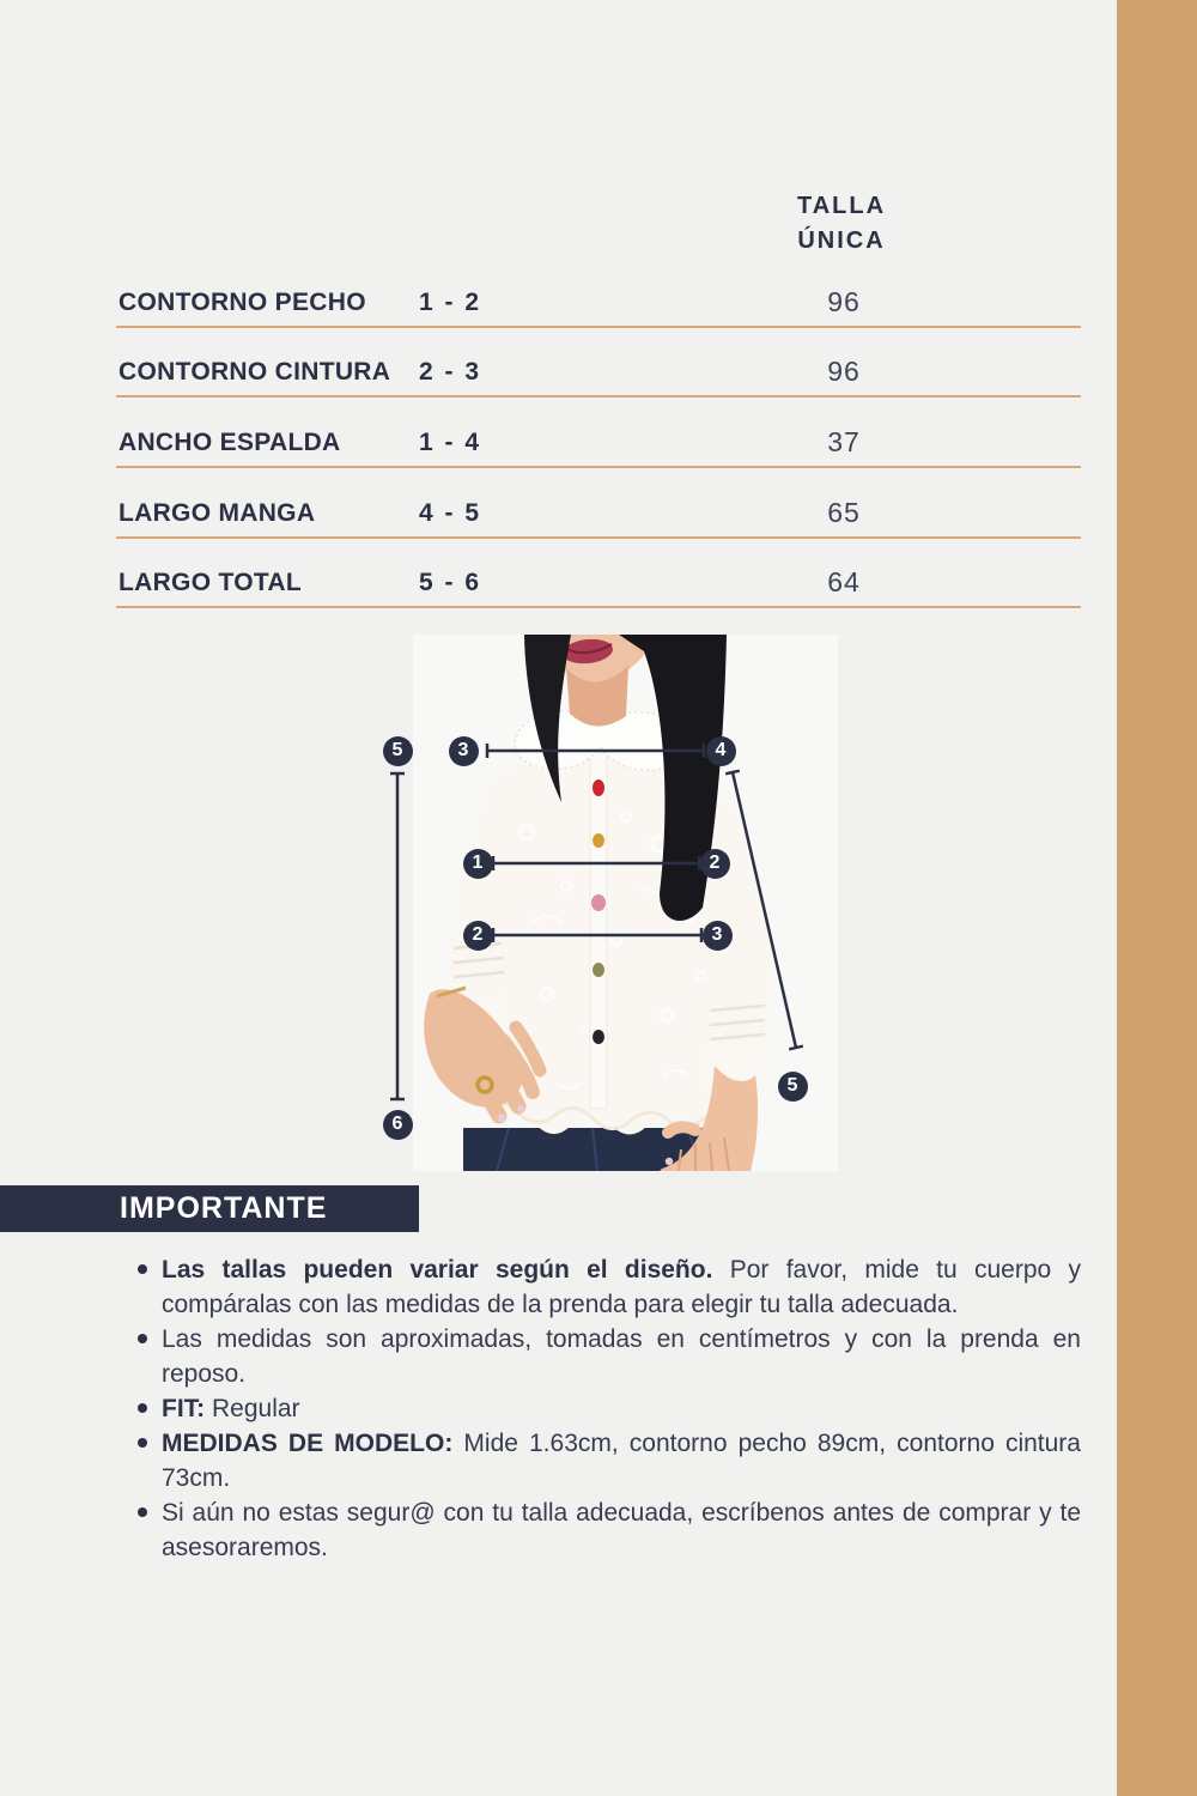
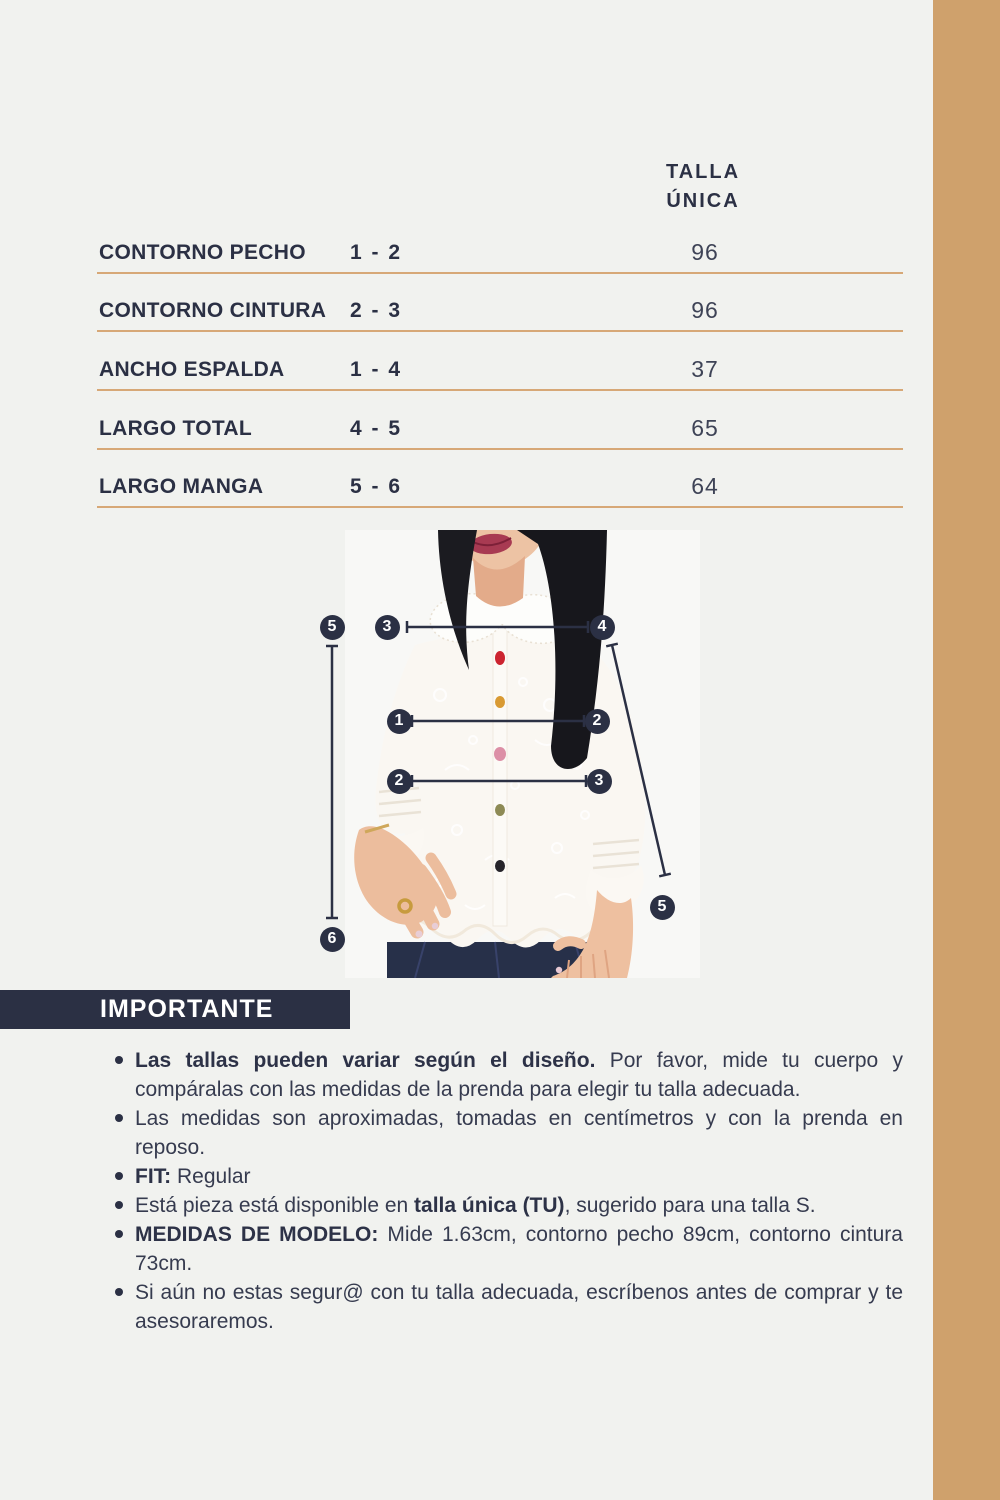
  TALLA
  ÚNICA
  CONTORNO PECHO
  1 - 2
  96
  CONTORNO CINTURA
  2 - 3
  96
  ANCHO ESPALDA
  1 - 4
  37
- LARGO MANGA
+ LARGO TOTAL
  4 - 5
  65
- LARGO TOTAL
+ LARGO MANGA
  5 - 6
  64
  5
  3
  4
  1
  2
  2
  3
  5
  6
  IMPORTANTE
  Las tallas pueden variar según el diseño. Por favor, mide tu cuerpo y compáralas con las medidas de la prenda para elegir tu talla adecuada.
  Las medidas son aproximadas, tomadas en centímetros y con la prenda en reposo.
  FIT: Regular
+ Está pieza está disponible en talla única (TU), sugerido para una talla S.
  MEDIDAS DE MODELO: Mide 1.63cm, contorno pecho 89cm, contorno cintura 73cm.
  Si aún no estas segur@ con tu talla adecuada, escríbenos antes de comprar y te asesoraremos.
